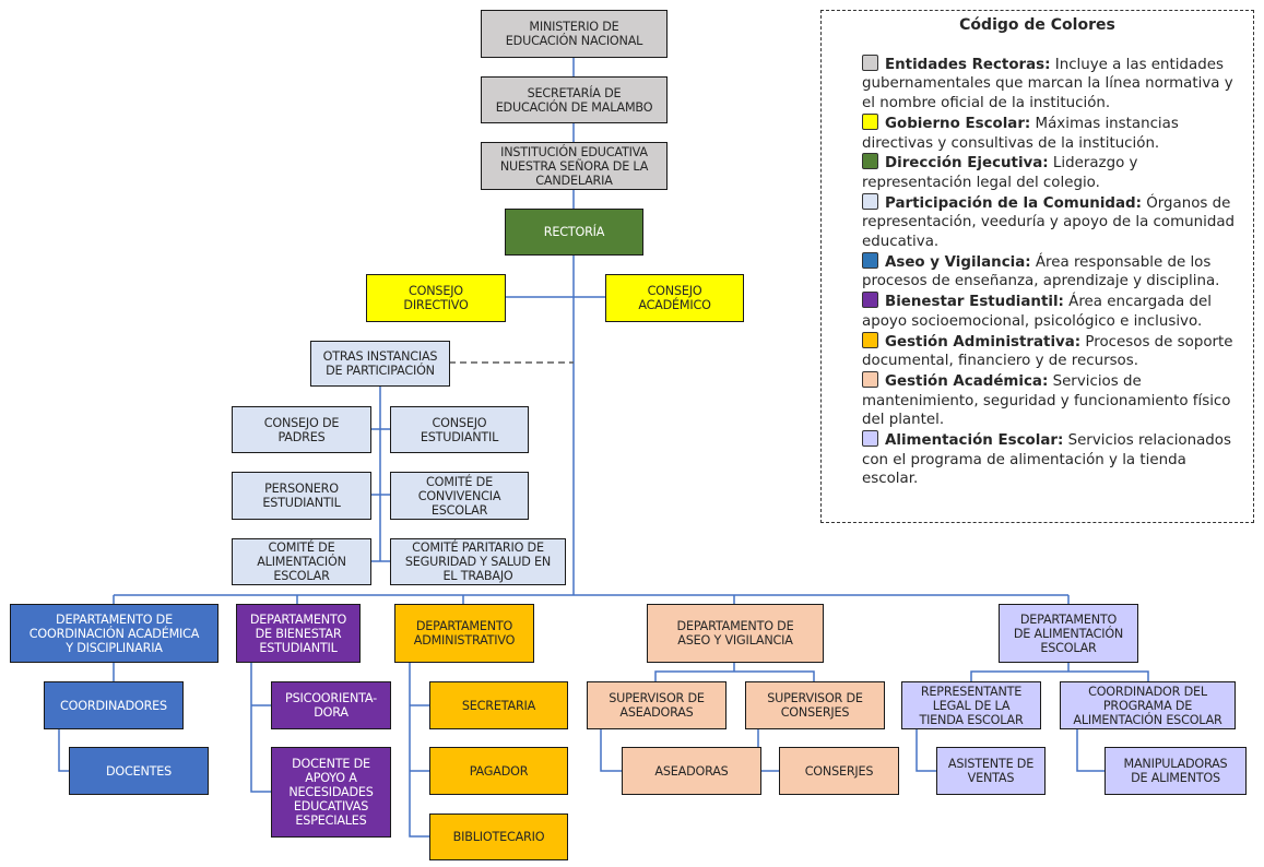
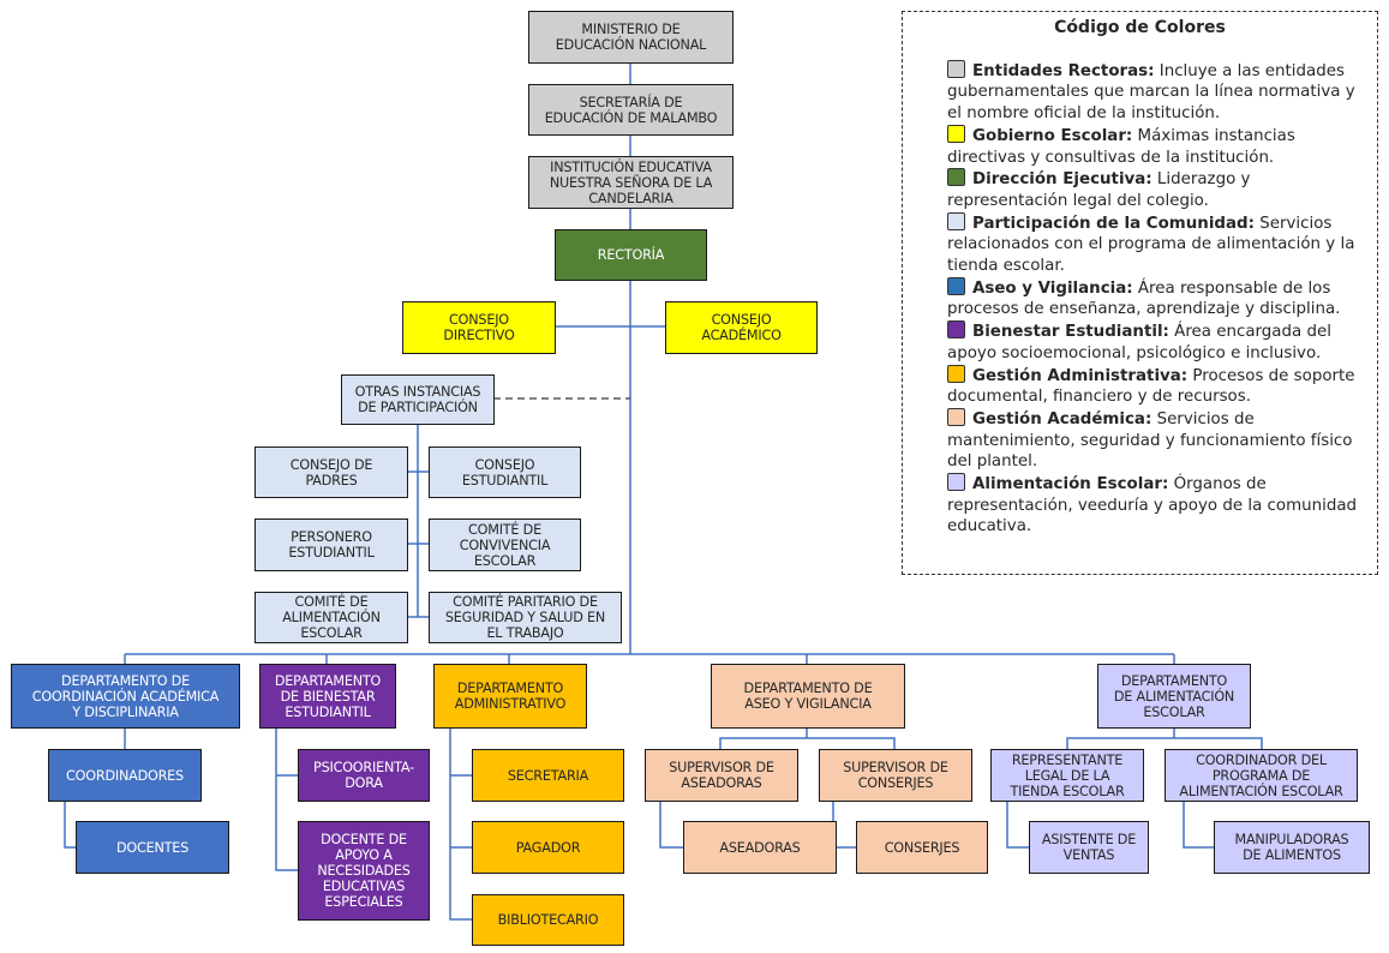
  MINISTERIO DE
  EDUCACIÓN NACIONAL
  SECRETARÍA DE
  EDUCACIÓN DE MALAMBO
  INSTITUCIÓN EDUCATIVA
  NUESTRA SEÑORA DE LA
  CANDELARIA
  RECTORÍA
  CONSEJO
  DIRECTIVO
  CONSEJO
  ACADÉMICO
  OTRAS INSTANCIAS
  DE PARTICIPACIÓN
  CONSEJO DE
  PADRES
  CONSEJO
  ESTUDIANTIL
  PERSONERO
  ESTUDIANTIL
  COMITÉ DE
  CONVIVENCIA
  ESCOLAR
  COMITÉ DE
  ALIMENTACIÓN
  ESCOLAR
  COMITÉ PARITARIO DE
  SEGURIDAD Y SALUD EN
  EL TRABAJO
  DEPARTAMENTO DE
  COORDINACIÓN ACADÉMICA
  Y DISCIPLINARIA
  COORDINADORES
  DOCENTES
  DEPARTAMENTO
  DE BIENESTAR
  ESTUDIANTIL
  PSICOORIENTA-
  DORA
  DOCENTE DE
  APOYO A
  NECESIDADES
  EDUCATIVAS
  ESPECIALES
  DEPARTAMENTO
  ADMINISTRATIVO
  SECRETARIA
  PAGADOR
  BIBLIOTECARIO
  DEPARTAMENTO DE
  ASEO Y VIGILANCIA
  SUPERVISOR DE
  ASEADORAS
  SUPERVISOR DE
  CONSERJES
  ASEADORAS
  CONSERJES
  DEPARTAMENTO
  DE ALIMENTACIÓN
  ESCOLAR
  REPRESENTANTE
  LEGAL DE LA
  TIENDA ESCOLAR
  COORDINADOR DEL
  PROGRAMA DE
  ALIMENTACIÓN ESCOLAR
  ASISTENTE DE
  VENTAS
  MANIPULADORAS
  DE ALIMENTOS
  Código de Colores
  Entidades Rectoras: Incluye a las entidades gubernamentales que marcan la línea normativa y el nombre oficial de la institución.
  Gobierno Escolar: Máximas instancias directivas y consultivas de la institución.
  Dirección Ejecutiva: Liderazgo y representación legal del colegio.
- Participación de la Comunidad: Órganos de representación, veeduría y apoyo de la comunidad educativa.
+ Participación de la Comunidad: Servicios relacionados con el programa de alimentación y la tienda escolar.
  Aseo y Vigilancia: Área responsable de los procesos de enseñanza, aprendizaje y disciplina.
  Bienestar Estudiantil: Área encargada del apoyo socioemocional, psicológico e inclusivo.
  Gestión Administrativa: Procesos de soporte documental, financiero y de recursos.
  Gestión Académica: Servicios de mantenimiento, seguridad y funcionamiento físico del plantel.
- Alimentación Escolar: Servicios relacionados con el programa de alimentación y la tienda escolar.
+ Alimentación Escolar: Órganos de representación, veeduría y apoyo de la comunidad educativa.
